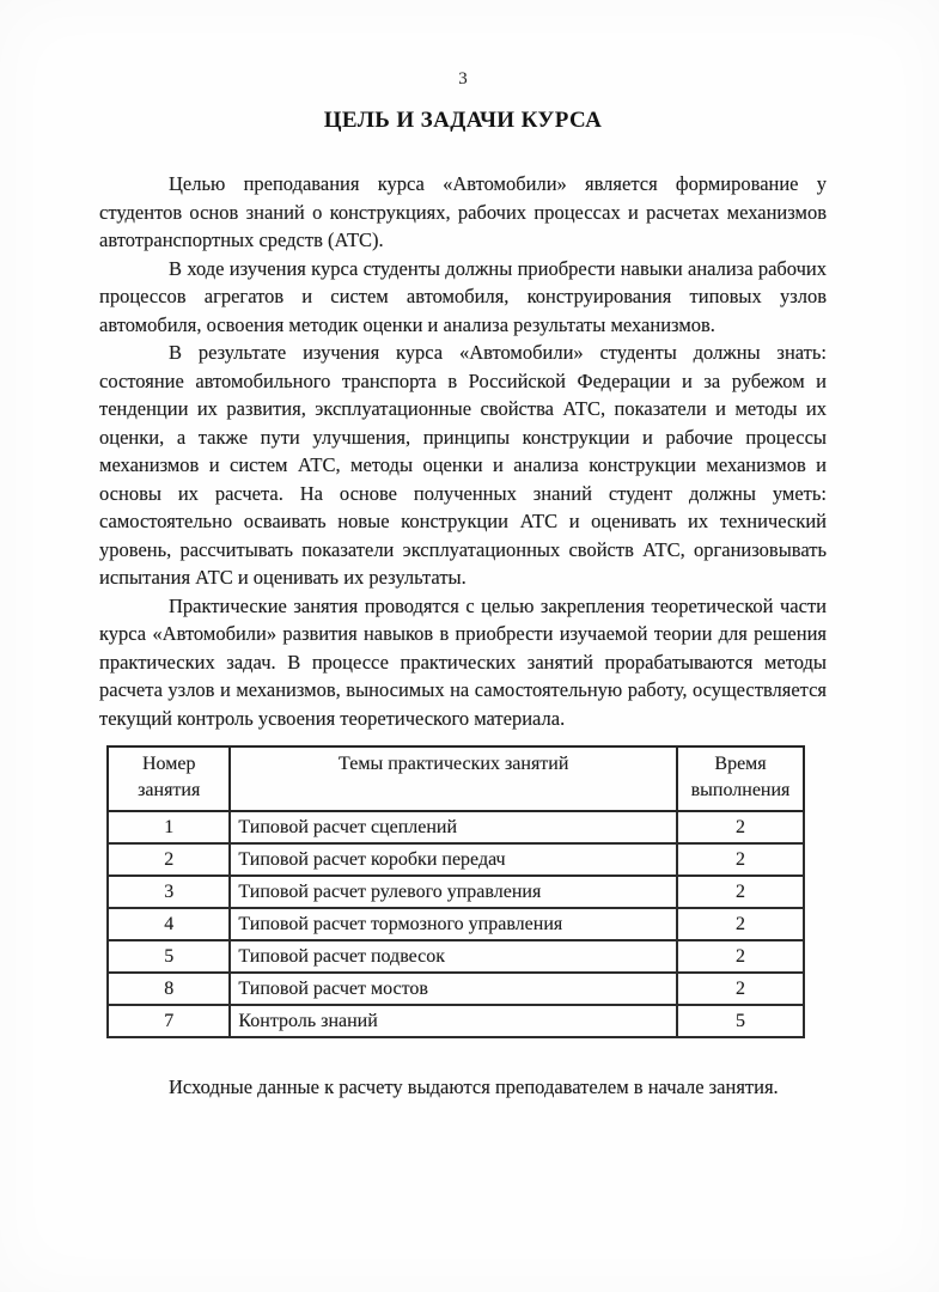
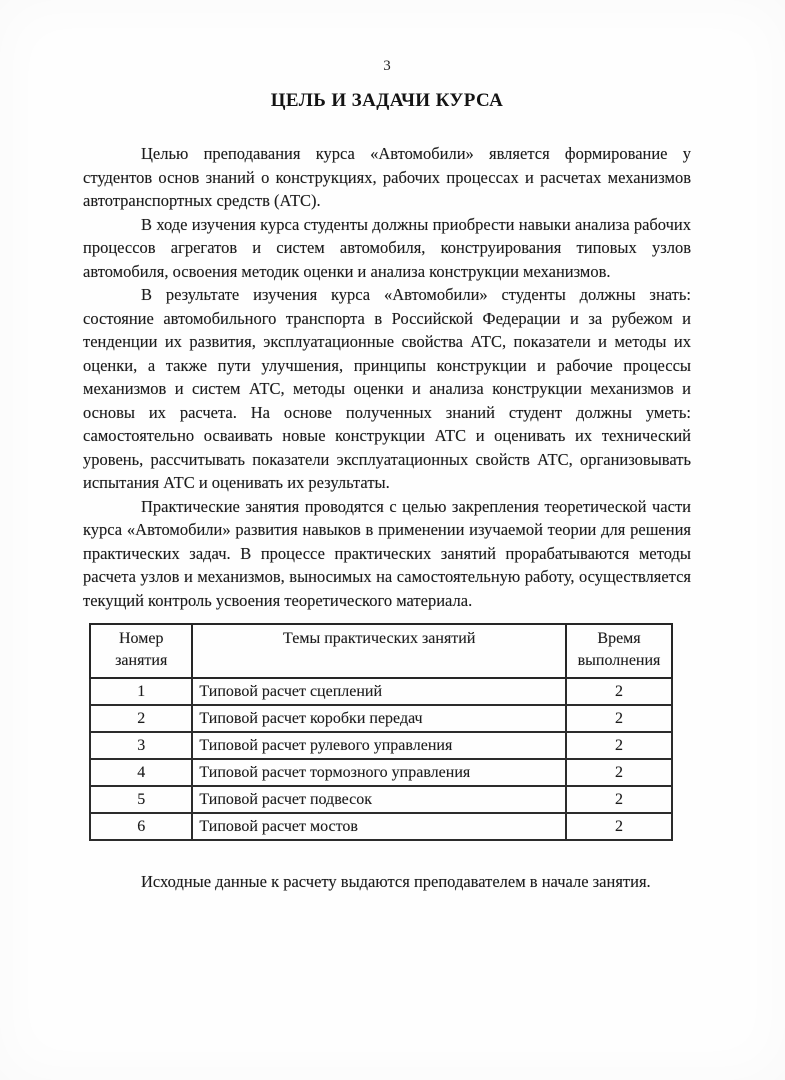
  3
  ЦЕЛЬ И ЗАДАЧИ КУРСА
  Целью преподавания курса «Автомобили» является формирование у студентов основ знаний о конструкциях, рабочих процессах и расчетах механизмов автотранспортных средств (АТС).
- В ходе изучения курса студенты должны приобрести навыки анализа рабочих процессов агрегатов и систем автомобиля, конструирования типовых узлов автомобиля, освоения методик оценки и анализа результаты механизмов.
+ В ходе изучения курса студенты должны приобрести навыки анализа рабочих процессов агрегатов и систем автомобиля, конструирования типовых узлов автомобиля, освоения методик оценки и анализа конструкции механизмов.
  В результате изучения курса «Автомобили» студенты должны знать: состояние автомобильного транспорта в Российской Федерации и за рубежом и тенденции их развития, эксплуатационные свойства АТС, показатели и методы их оценки, а также пути улучшения, принципы конструкции и рабочие процессы механизмов и систем АТС, методы оценки и анализа конструкции механизмов и основы их расчета. На основе полученных знаний студент должны уметь: самостоятельно осваивать новые конструкции АТС и оценивать их технический уровень, рассчитывать показатели эксплуатационных свойств АТС, организовывать испытания АТС и оценивать их результаты.
- Практические занятия проводятся с целью закрепления теоретической части курса «Автомобили» развития навыков в приобрести изучаемой теории для решения практических задач. В процессе практических занятий прорабатываются методы расчета узлов и механизмов, выносимых на самостоятельную работу, осуществляется текущий контроль усвоения теоретического материала.
+ Практические занятия проводятся с целью закрепления теоретической части курса «Автомобили» развития навыков в применении изучаемой теории для решения практических задач. В процессе практических занятий прорабатываются методы расчета узлов и механизмов, выносимых на самостоятельную работу, осуществляется текущий контроль усвоения теоретического материала.
  Номер занятия	Темы практических занятий	Время выполнения
  1	Типовой расчет сцеплений	2
  2	Типовой расчет коробки передач	2
  3	Типовой расчет рулевого управления	2
  4	Типовой расчет тормозного управления	2
  5	Типовой расчет подвесок	2
- 8	Типовой расчет мостов	2
+ 6	Типовой расчет мостов	2
- 7	Контроль знаний	5
  Исходные данные к расчету выдаются преподавателем в начале занятия.
